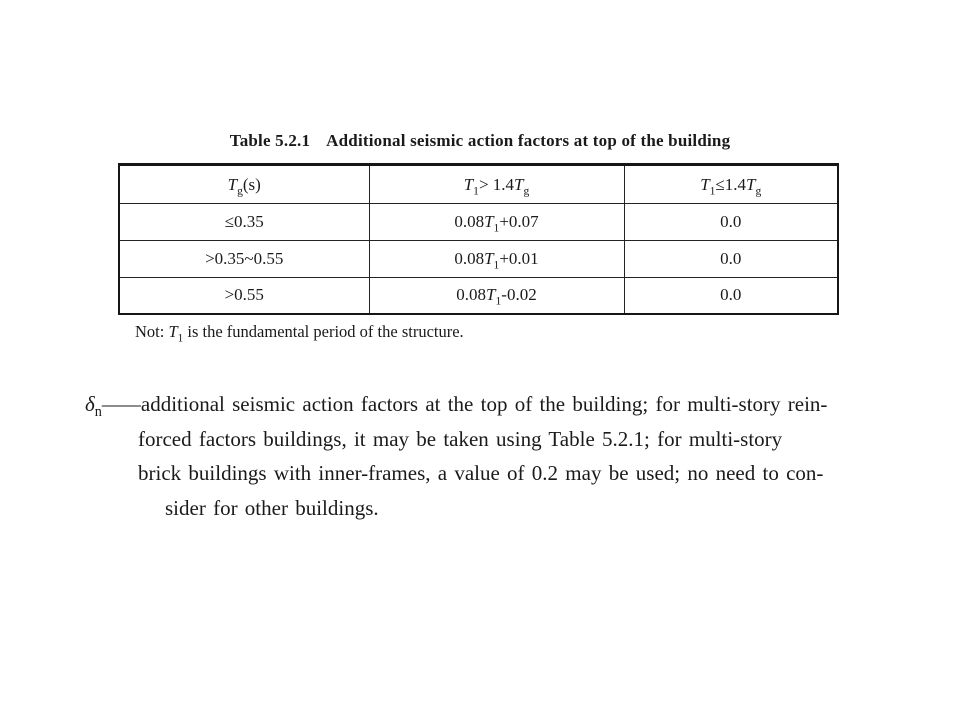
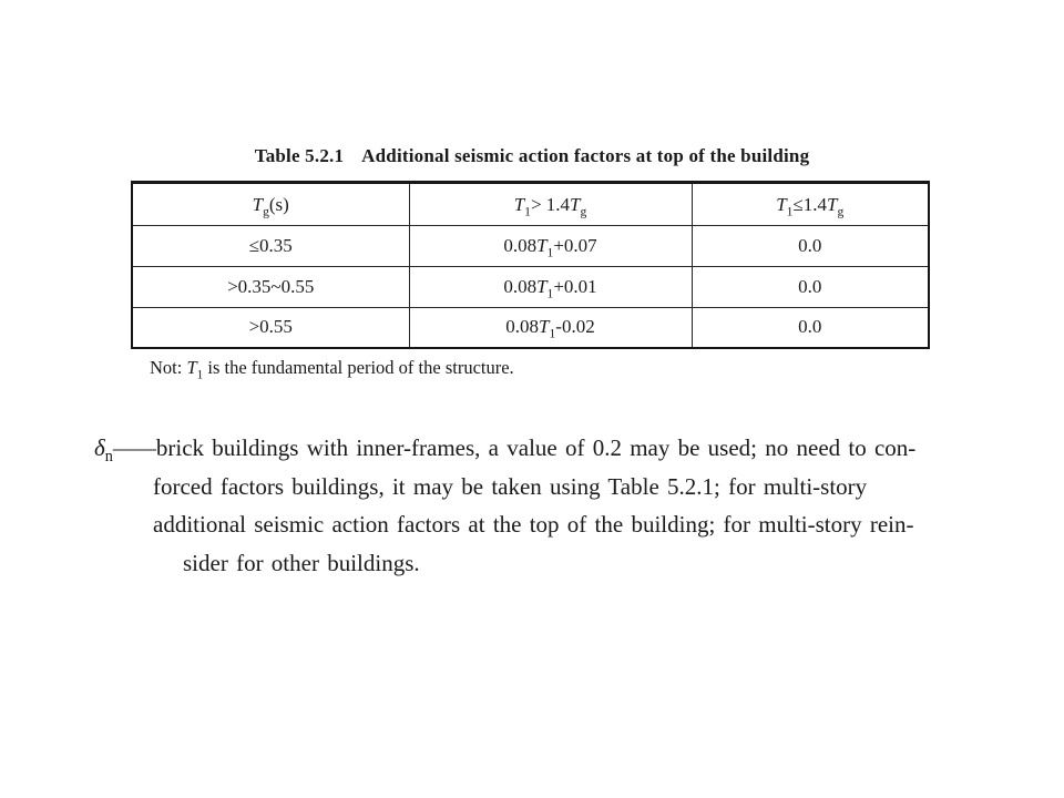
  Table 5.2.1 Additional seismic action factors at top of the building
  Tg(s)	T1> 1.4Tg	T1≤1.4Tg
  ≤0.35	0.08T1+0.07	0.0
  >0.35~0.55	0.08T1+0.01	0.0
  >0.55	0.08T1-0.02	0.0
  Not: T1 is the fundamental period of the structure.
- δn—— additional seismic action factors at the top of the building; for multi-story rein-
+ δn—— brick buildings with inner-frames, a value of 0.2 may be used; no need to con-
  forced factors buildings, it may be taken using Table 5.2.1; for multi-story
- brick buildings with inner-frames, a value of 0.2 may be used; no need to con-
+ additional seismic action factors at the top of the building; for multi-story rein-
  sider for other buildings.
